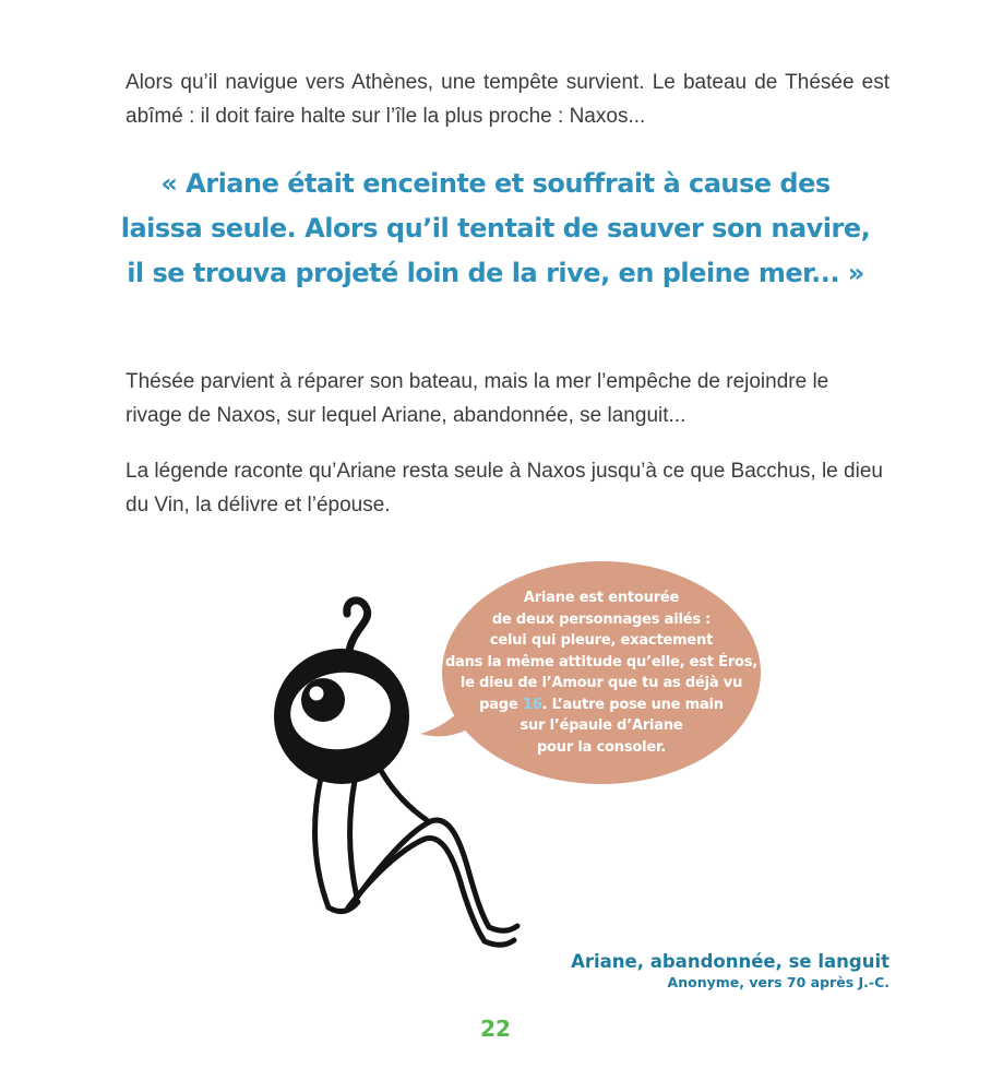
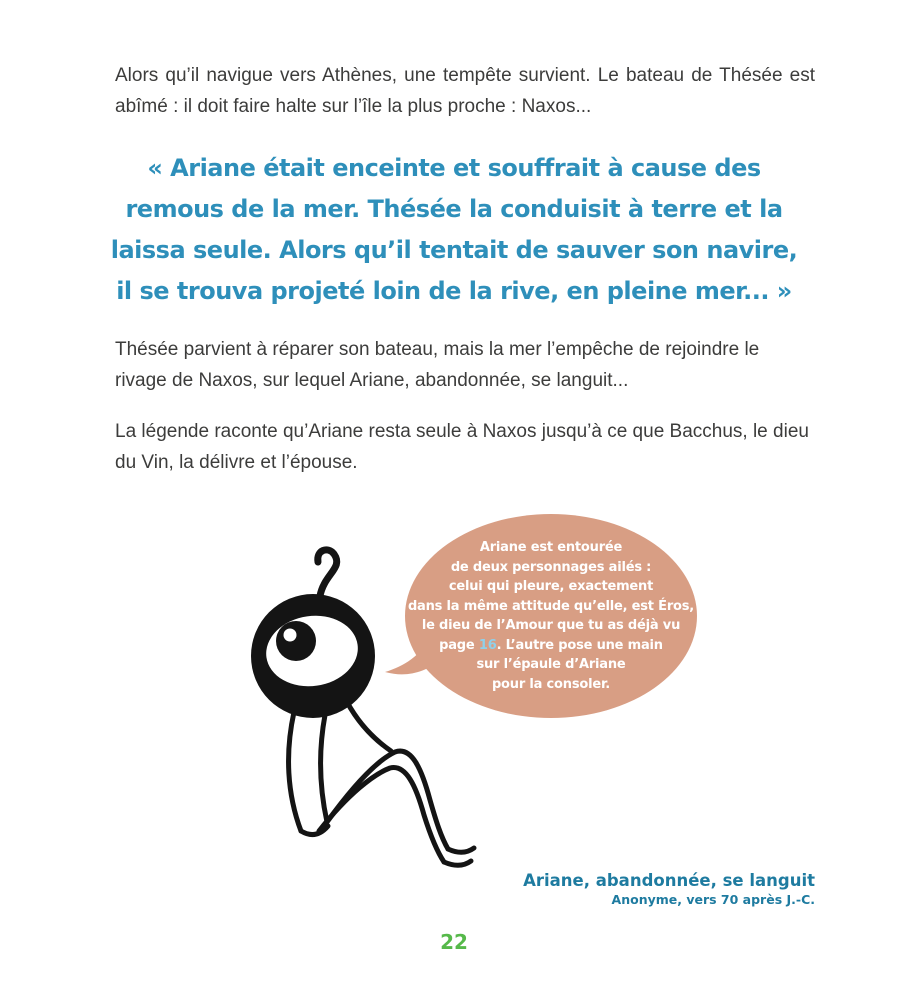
  Alors qu’il navigue vers Athènes, une tempête survient. Le bateau de Thésée est abîmé : il doit faire halte sur l’île la plus proche : Naxos...
  « Ariane était enceinte et souffrait à cause des
+ remous de la mer. Thésée la conduisit à terre et la
  laissa seule. Alors qu’il tentait de sauver son navire,
  il se trouva projeté loin de la rive, en pleine mer... »
  Thésée parvient à réparer son bateau, mais la mer l’empêche de rejoindre le rivage de Naxos, sur lequel Ariane, abandonnée, se languit...
  La légende raconte qu’Ariane resta seule à Naxos jusqu’à ce que Bacchus, le dieu du Vin, la délivre et l’épouse.
  Ariane est entourée
  de deux personnages ailés :
  celui qui pleure, exactement
  dans la même attitude qu’elle, est Éros,
  le dieu de l’Amour que tu as déjà vu
  page 16. L’autre pose une main
  sur l’épaule d’Ariane
  pour la consoler.
  Ariane, abandonnée, se languit
  Anonyme, vers 70 après J.-C.
  22
